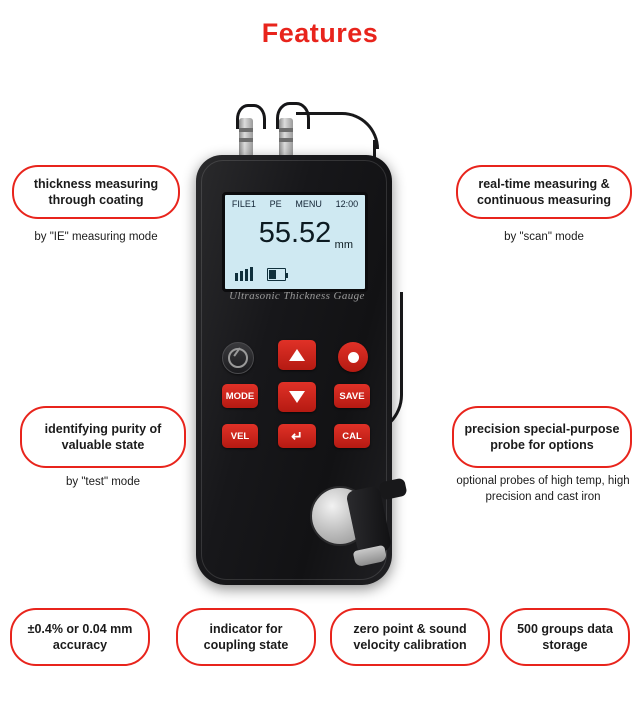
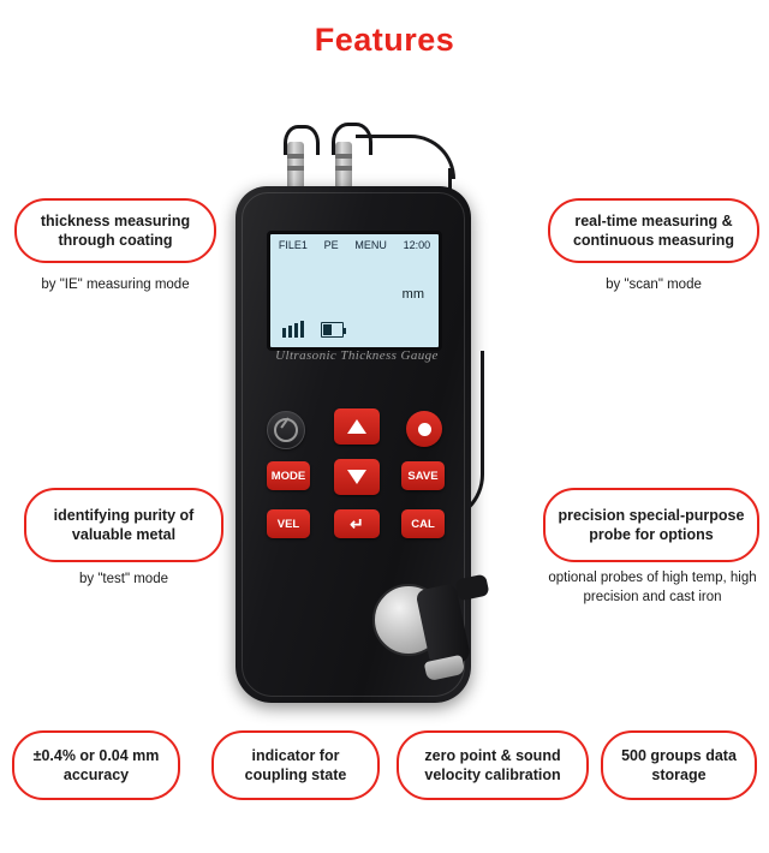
  Features
  FILE1
  PE
  MENU
  12:00
- 55.52
  mm
  Ultrasonic Thickness Gauge
  MODE
  SAVE
  VEL
  ↵
  CAL
  thickness measuring through coating
  by "IE" measuring mode
  real-time measuring & continuous measuring
  by "scan" mode
- identifying purity of valuable state
+ identifying purity of valuable metal
  by "test" mode
  precision special-purpose probe for options
  optional probes of high temp, high precision and cast iron
  ±0.4% or 0.04 mm accuracy
  indicator for coupling state
  zero point & sound velocity calibration
  500 groups data storage
